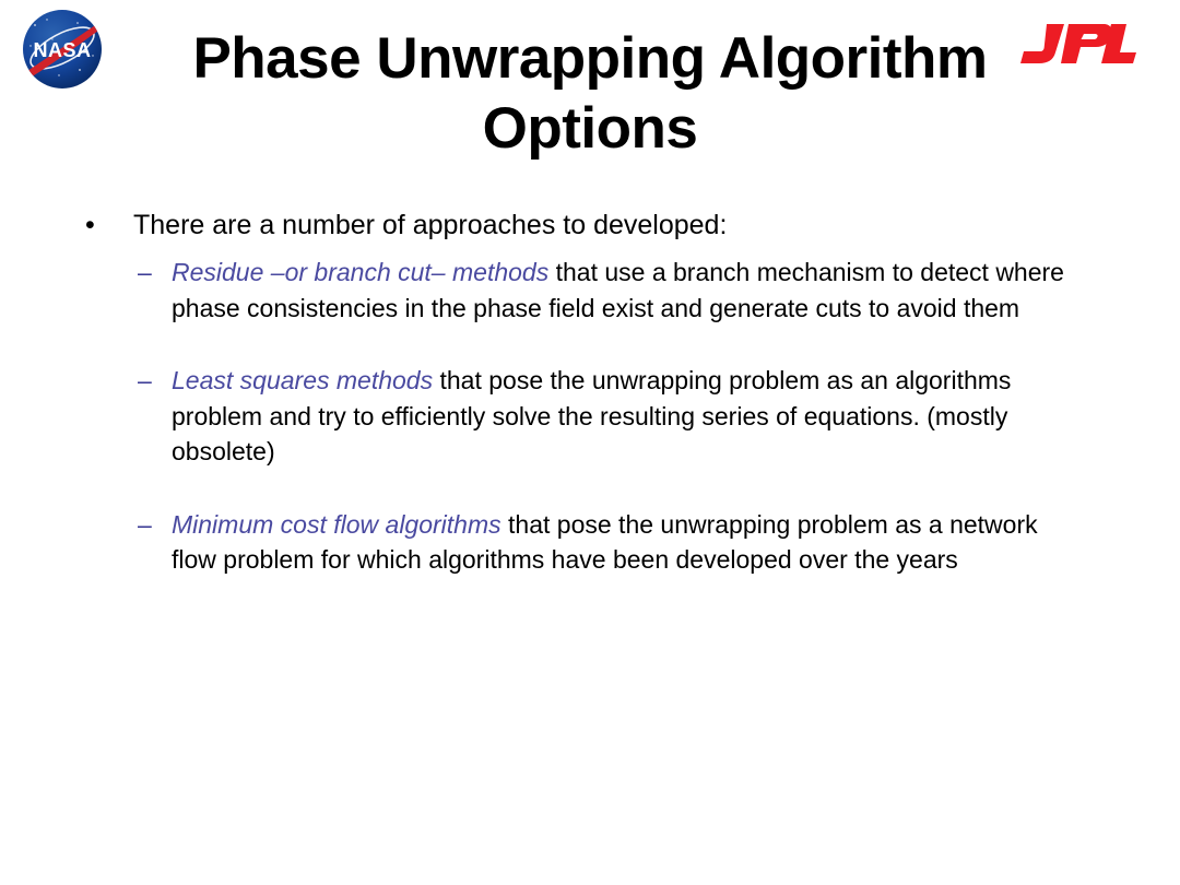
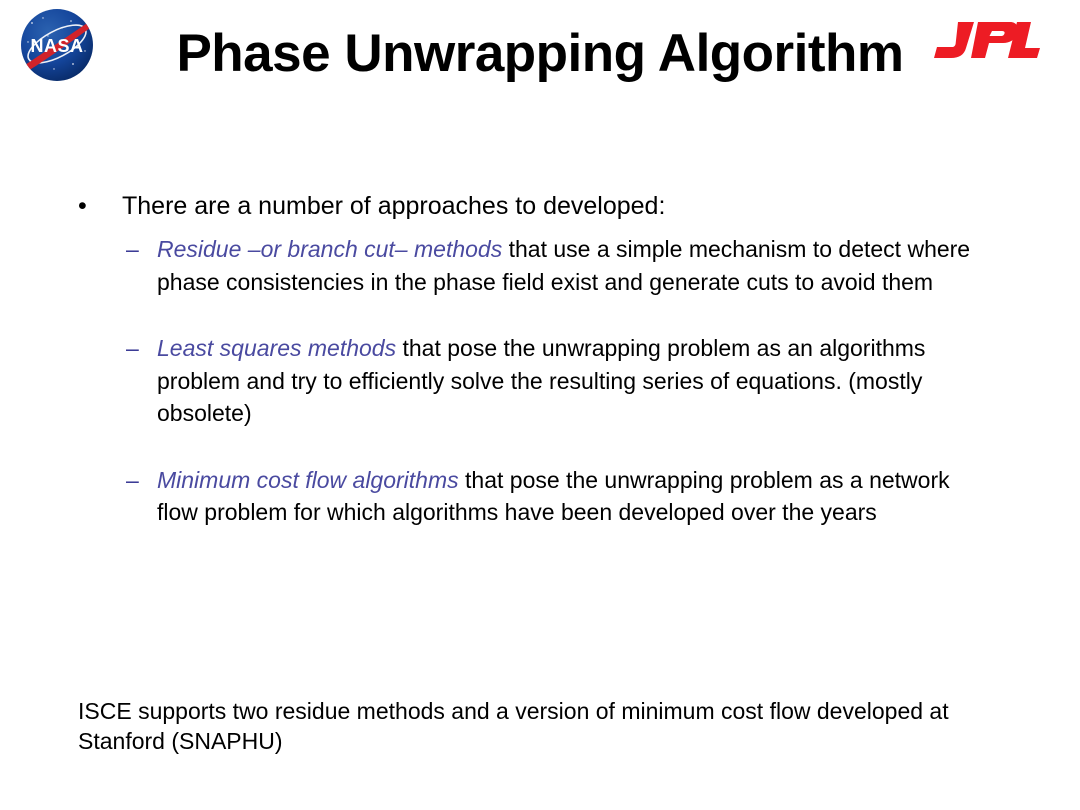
  NASA
  Phase Unwrapping Algorithm
- Options
  •
  There are a number of approaches to developed:
  –
- Residue –or branch cut– methods that use a branch mechanism to detect where phase consistencies in the phase field exist and generate cuts to avoid them
+ Residue –or branch cut– methods that use a simple mechanism to detect where phase consistencies in the phase field exist and generate cuts to avoid them
  –
  Least squares methods that pose the unwrapping problem as an algorithms problem and try to efficiently solve the resulting series of equations. (mostly obsolete)
  –
  Minimum cost flow algorithms that pose the unwrapping problem as a network flow problem for which algorithms have been developed over the years
+ ISCE supports two residue methods and a version of minimum cost flow developed at Stanford (SNAPHU)
